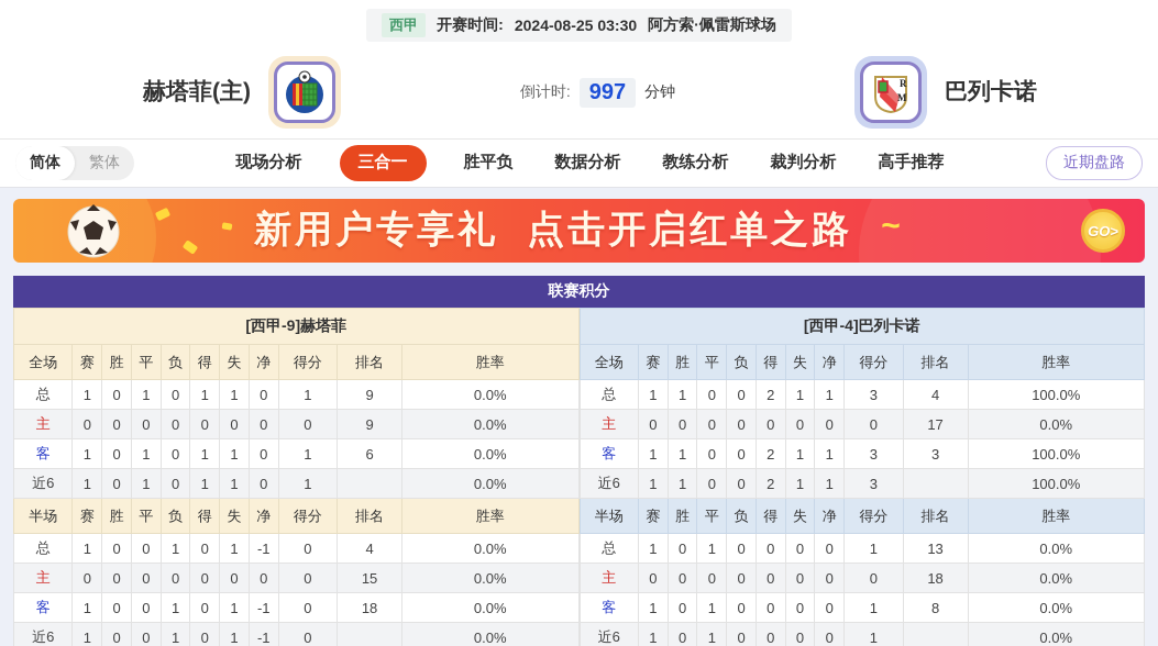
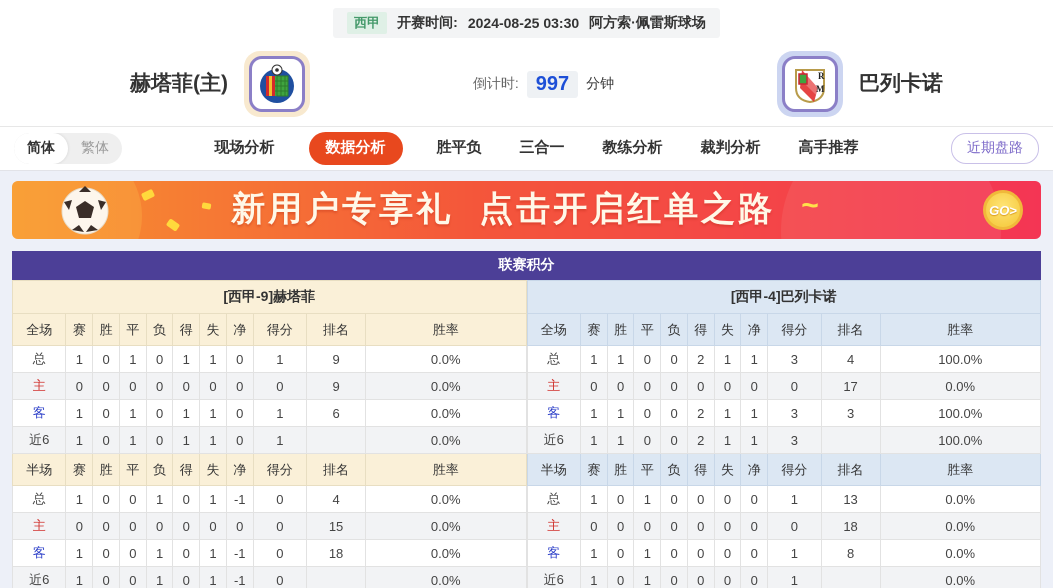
  西甲
  开赛时间:
  2024-08-25 03:30
  阿方索·佩雷斯球场
  赫塔菲(主)
  倒计时:
  997
  分钟
  R
  M
  巴列卡诺
  简体
  繁体
  现场分析
- 三合一
+ 数据分析
  胜平负
- 数据分析
+ 三合一
  教练分析
  裁判分析
  高手推荐
  近期盘路
  新用户专享礼
  点击开启红单之路
  ~
  GO>
  联赛积分
  [西甲-9]赫塔菲
  全场	赛	胜	平	负	得	失	净	得分	排名	胜率
  总	1	0	1	0	1	1	0	1	9	0.0%
  主	0	0	0	0	0	0	0	0	9	0.0%
  客	1	0	1	0	1	1	0	1	6	0.0%
  近6	1	0	1	0	1	1	0	1		0.0%
  半场	赛	胜	平	负	得	失	净	得分	排名	胜率
  总	1	0	0	1	0	1	-1	0	4	0.0%
  主	0	0	0	0	0	0	0	0	15	0.0%
  客	1	0	0	1	0	1	-1	0	18	0.0%
  近6	1	0	0	1	0	1	-1	0		0.0%
  [西甲-4]巴列卡诺
  全场	赛	胜	平	负	得	失	净	得分	排名	胜率
  总	1	1	0	0	2	1	1	3	4	100.0%
  主	0	0	0	0	0	0	0	0	17	0.0%
  客	1	1	0	0	2	1	1	3	3	100.0%
  近6	1	1	0	0	2	1	1	3		100.0%
  半场	赛	胜	平	负	得	失	净	得分	排名	胜率
  总	1	0	1	0	0	0	0	1	13	0.0%
  主	0	0	0	0	0	0	0	0	18	0.0%
  客	1	0	1	0	0	0	0	1	8	0.0%
  近6	1	0	1	0	0	0	0	1		0.0%
